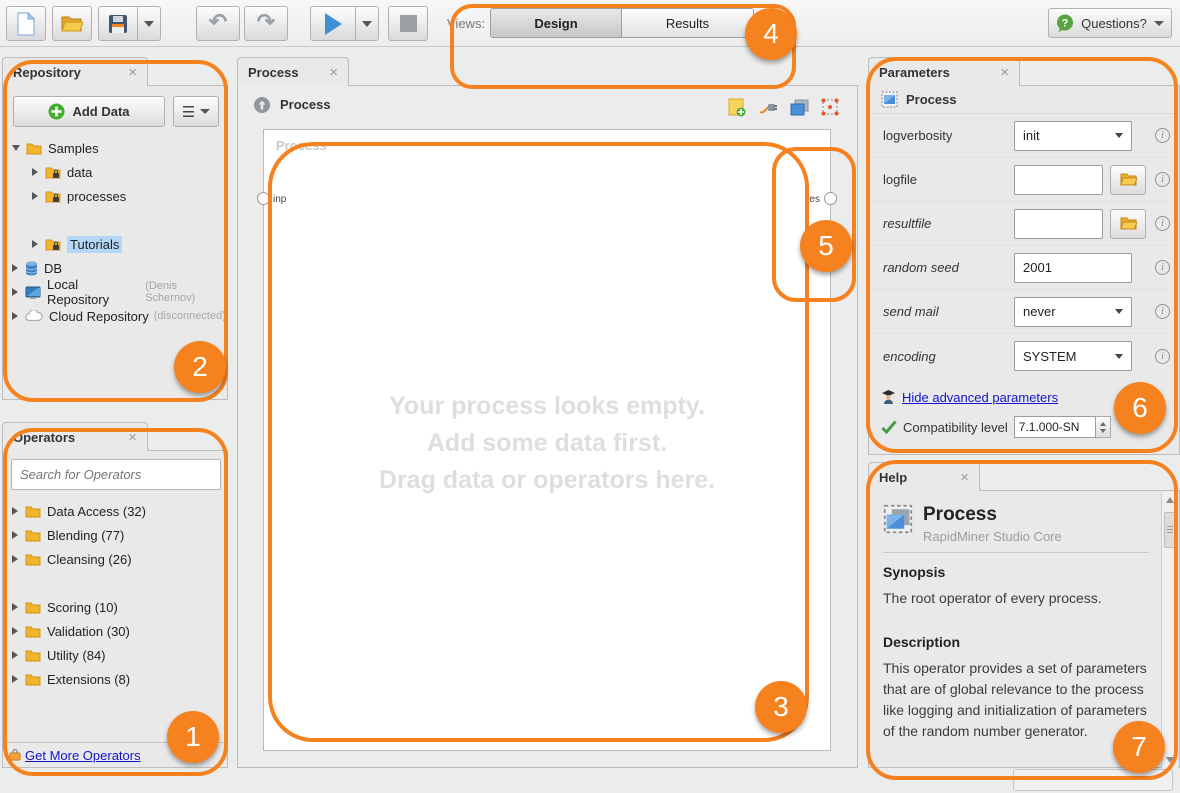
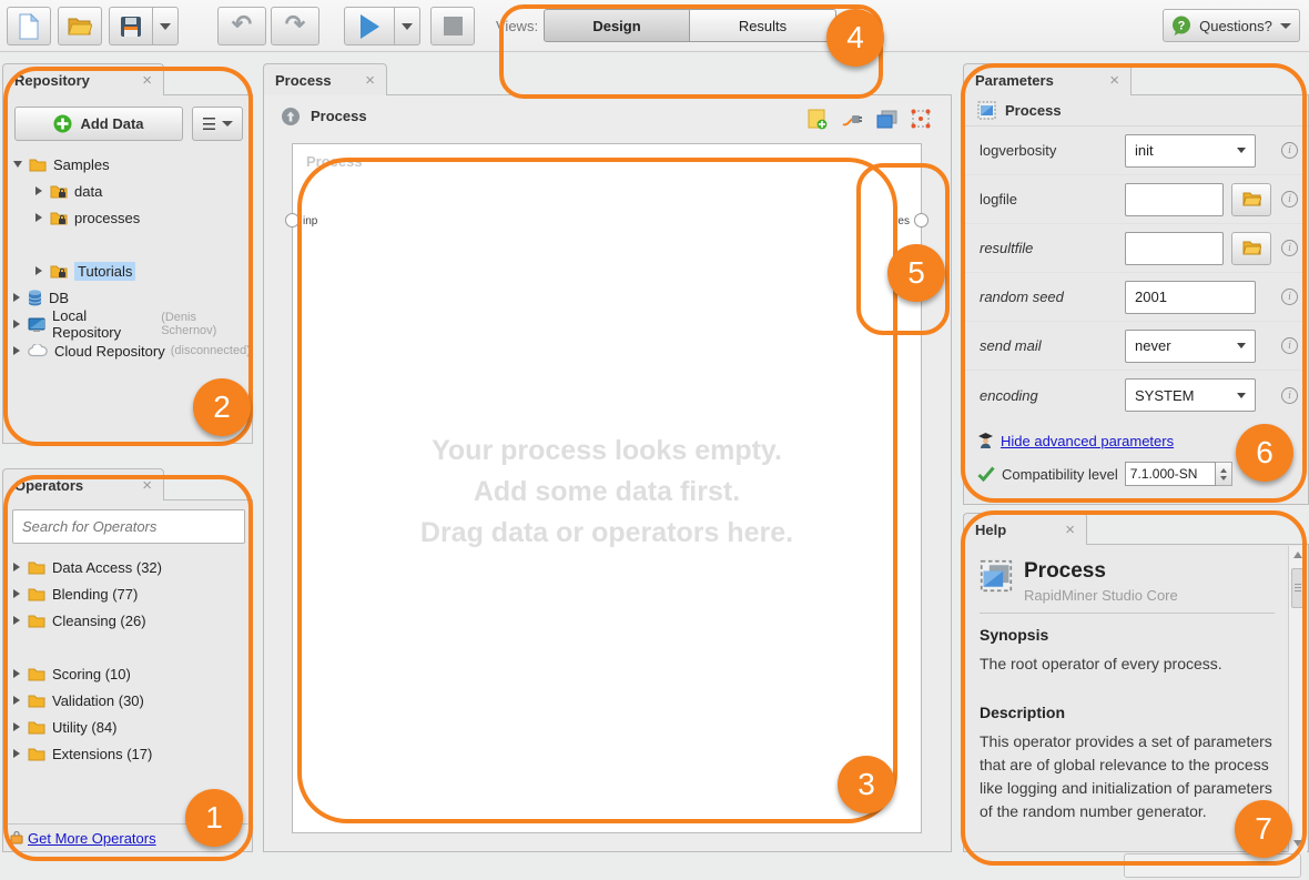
  ↶
  ↷
  Views:
  Design
  Results
  ?
  Questions?
  Repository
  ×
  Add Data
  ☰
  Samples
  data
  processes
  Tutorials
  DB
  Local Repository
  (Denis Schernov)
  Cloud Repository
  (disconnected)
  Operators
  ×
  Search for Operators
  Data Access (32)
  Blending (77)
  Cleansing (26)
  Scoring (10)
  Validation (30)
  Utility (84)
- Extensions (8)
+ Extensions (17)
  Get More Operators
  Process
  ×
  Process
  Process
  inp
  res
  Your process looks empty.
  Add some data first.
  Drag data or operators here.
  Parameters
  ×
  Process
  logverbosity
  init
  i
  logfile
  i
  resultfile
  i
  random seed
  2001
  i
  send mail
  never
  i
  encoding
  SYSTEM
  i
  Hide advanced parameters
  Compatibility level
  7.1.000-SN
  Help
  ×
  Process
  RapidMiner Studio Core
  Synopsis
  The root operator of every process.
  Description
  This operator provides a set of parameters that are of global relevance to the process like logging and initialization of parameters of the random number generator.
  1
  2
  3
  4
  5
  6
  7
